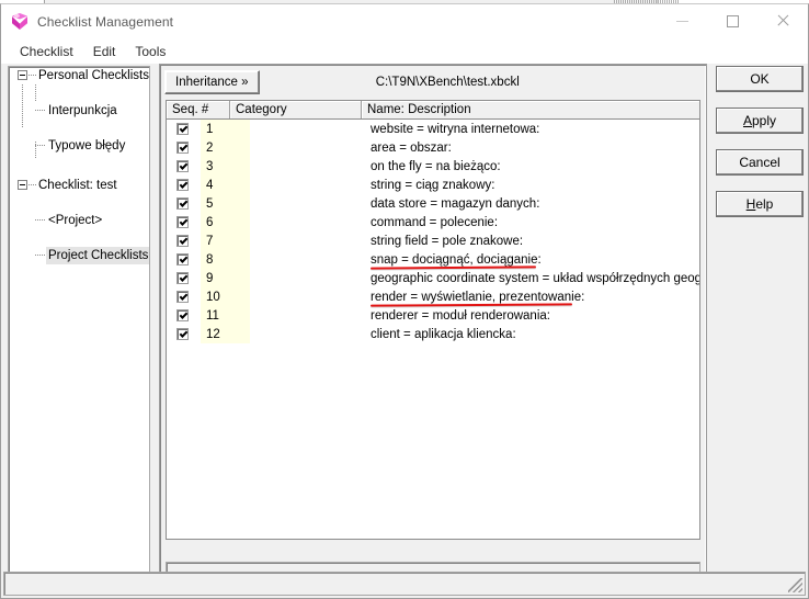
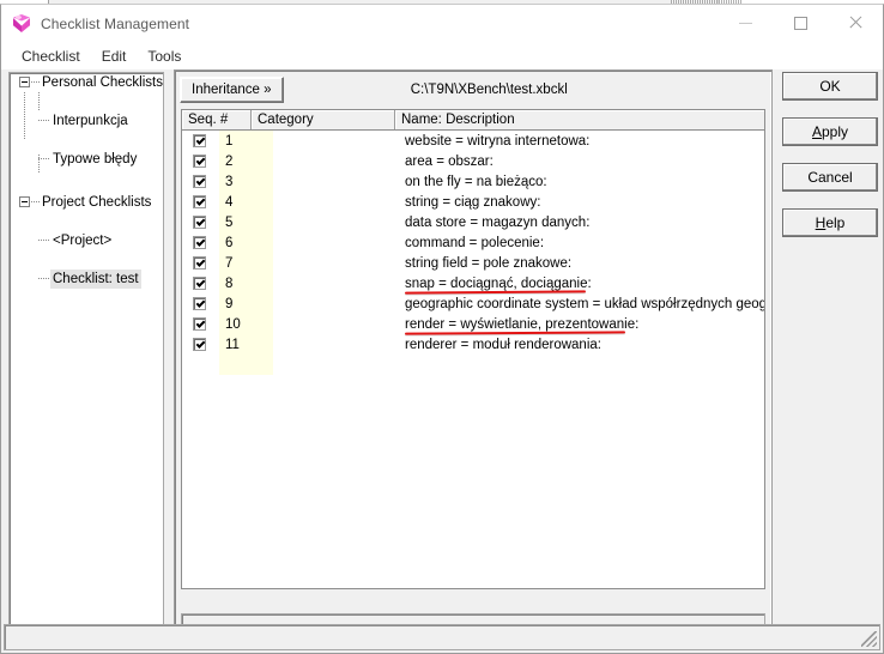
  Checklist Management
  Checklist
  Edit
  Tools
  Personal Checklists
  Interpunkcja
  Typowe błędy
- Checklist: test
+ Project Checklists
  <Project>
- Project Checklists
+ Checklist: test
  Inheritance »
  C:\T9N\XBench\test.xbckl
  Seq. #
  Category
  Name: Description
  1
  website = witryna internetowa:
  2
  area = obszar:
  3
  on the fly = na bieżąco:
  4
  string = ciąg znakowy:
  5
  data store = magazyn danych:
  6
  command = polecenie:
  7
  string field = pole znakowe:
  8
  snap = dociągnąć, dociąganie:
  9
  geographic coordinate system = układ współrzędnych geog
  10
  render = wyświetlanie, prezentowanie:
  11
  renderer = moduł renderowania:
- 12
- client = aplikacja kliencka:
  OK
  Apply
  Cancel
  Help
